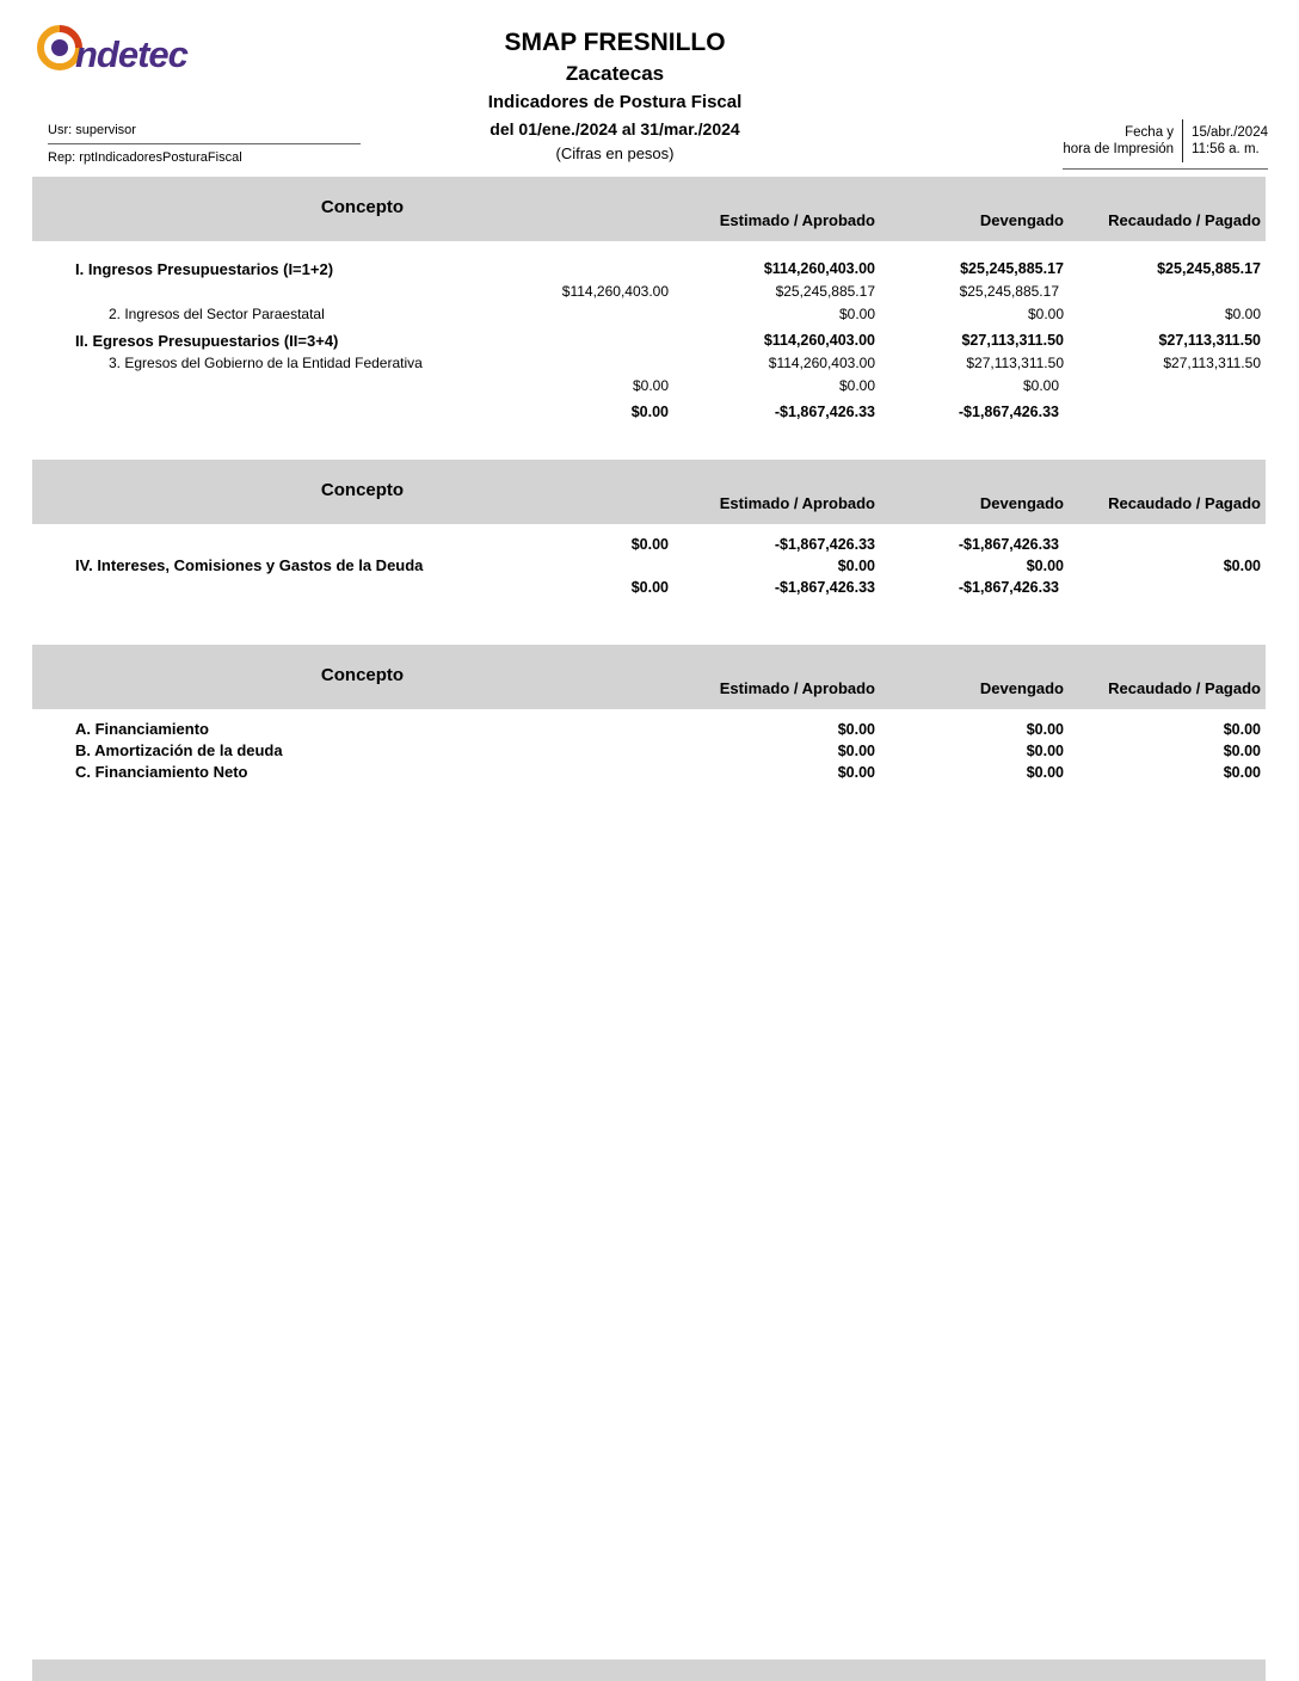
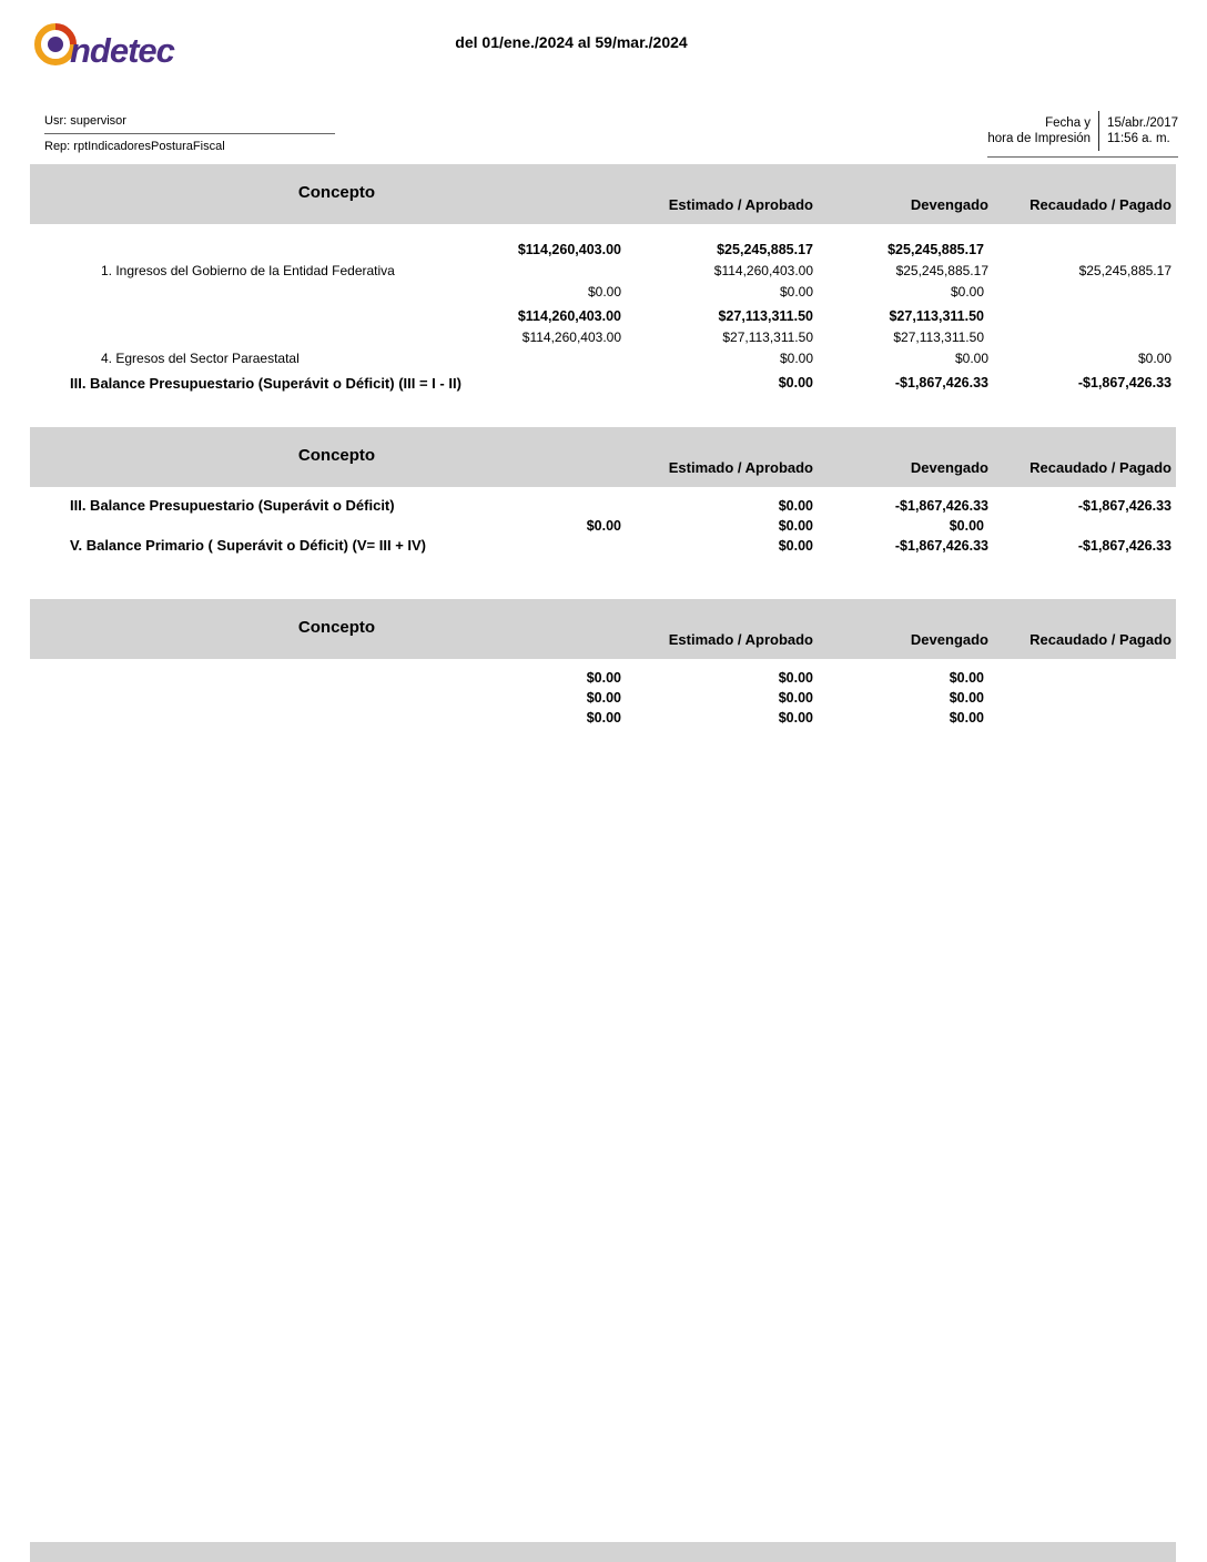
  ndetec
- SMAP FRESNILLO
- Zacatecas
- Indicadores de Postura Fiscal
- del 01/ene./2024 al 31/mar./2024
+ del 01/ene./2024 al 59/mar./2024
- (Cifras en pesos)
  Usr: supervisor
  Rep: rptIndicadoresPosturaFiscal
  Fecha y
  hora de Impresión
- 15/abr./2024
+ 15/abr./2017
  11:56 a. m.
  Concepto
  Estimado / Aprobado
  Devengado
  Recaudado / Pagado
- I. Ingresos Presupuestarios (I=1+2)
  $114,260,403.00
  $25,245,885.17
  $25,245,885.17
+ 1. Ingresos del Gobierno de la Entidad Federativa
  $114,260,403.00
  $25,245,885.17
  $25,245,885.17
- 2. Ingresos del Sector Paraestatal
  $0.00
  $0.00
  $0.00
- II. Egresos Presupuestarios (II=3+4)
  $114,260,403.00
  $27,113,311.50
  $27,113,311.50
- 3. Egresos del Gobierno de la Entidad Federativa
  $114,260,403.00
  $27,113,311.50
  $27,113,311.50
+ 4. Egresos del Sector Paraestatal
  $0.00
  $0.00
  $0.00
+ III. Balance Presupuestario (Superávit o Déficit) (III = I - II)
  $0.00
  -$1,867,426.33
  -$1,867,426.33
  Concepto
  Estimado / Aprobado
  Devengado
  Recaudado / Pagado
+ III. Balance Presupuestario (Superávit o Déficit)
  $0.00
  -$1,867,426.33
  -$1,867,426.33
- IV. Intereses, Comisiones y Gastos de la Deuda
  $0.00
  $0.00
  $0.00
+ V. Balance Primario ( Superávit o Déficit) (V= III + IV)
  $0.00
  -$1,867,426.33
  -$1,867,426.33
  Concepto
  Estimado / Aprobado
  Devengado
  Recaudado / Pagado
- A. Financiamiento
  $0.00
  $0.00
  $0.00
- B. Amortización de la deuda
  $0.00
  $0.00
  $0.00
- C. Financiamiento Neto
  $0.00
  $0.00
  $0.00
